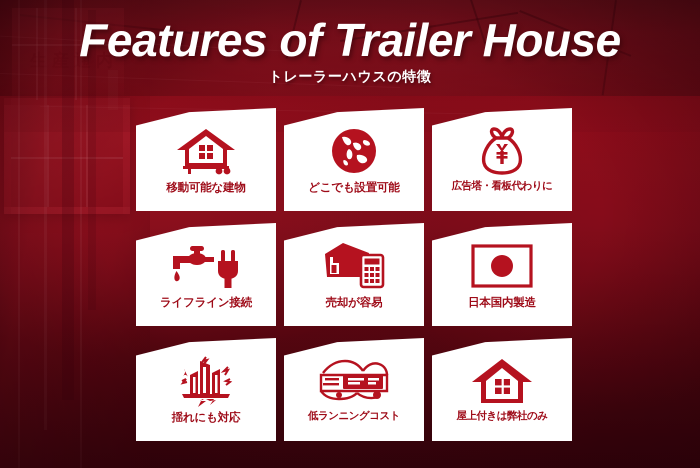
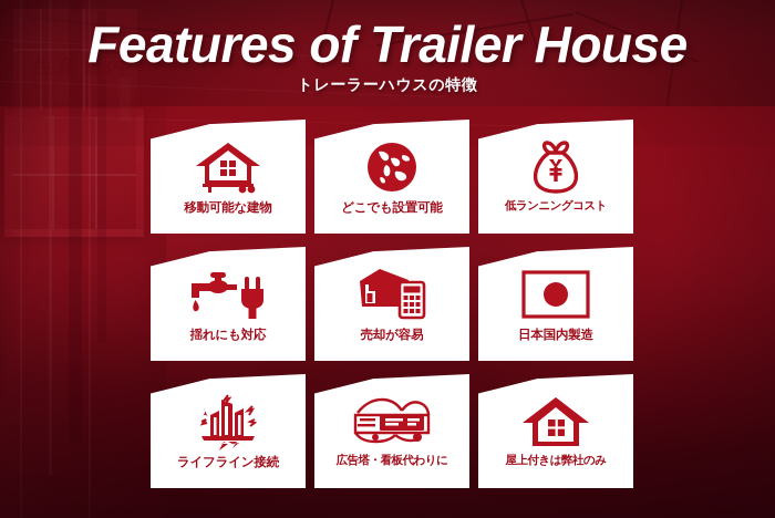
  Features of Trailer House
  トレーラーハウスの特徴
  移動可能な建物
  どこでも設置可能
- 広告塔・看板代わりに
+ 低ランニングコスト
- ライフライン接続
+ 揺れにも対応
  売却が容易
  日本国内製造
- 揺れにも対応
+ ライフライン接続
- 低ランニングコスト
+ 広告塔・看板代わりに
  屋上付きは弊社のみ
